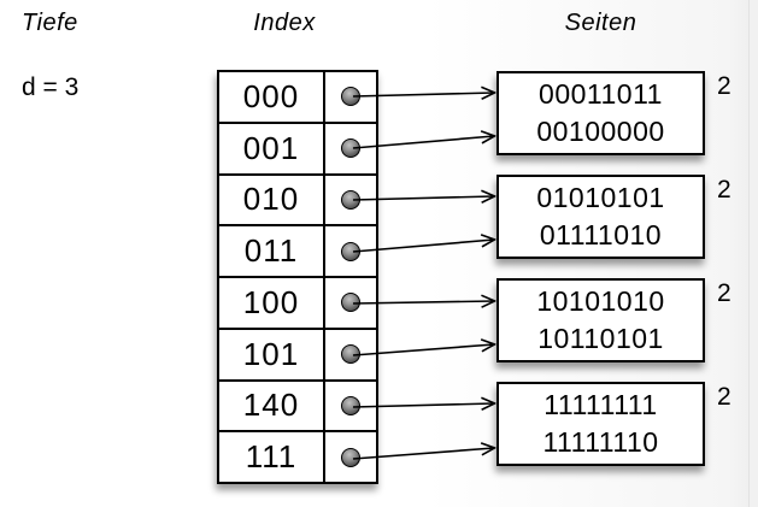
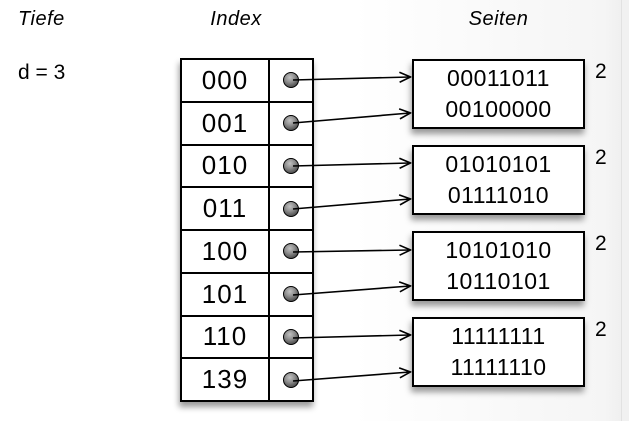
  Tiefe
  Index
  Seiten
  d = 3
  000
  001
  010
  011
  100
  101
- 140
+ 110
- 111
+ 139
  00011011
  00100000
  01010101
  01111010
  10101010
  10110101
  11111111
  11111110
  2
  2
  2
  2
